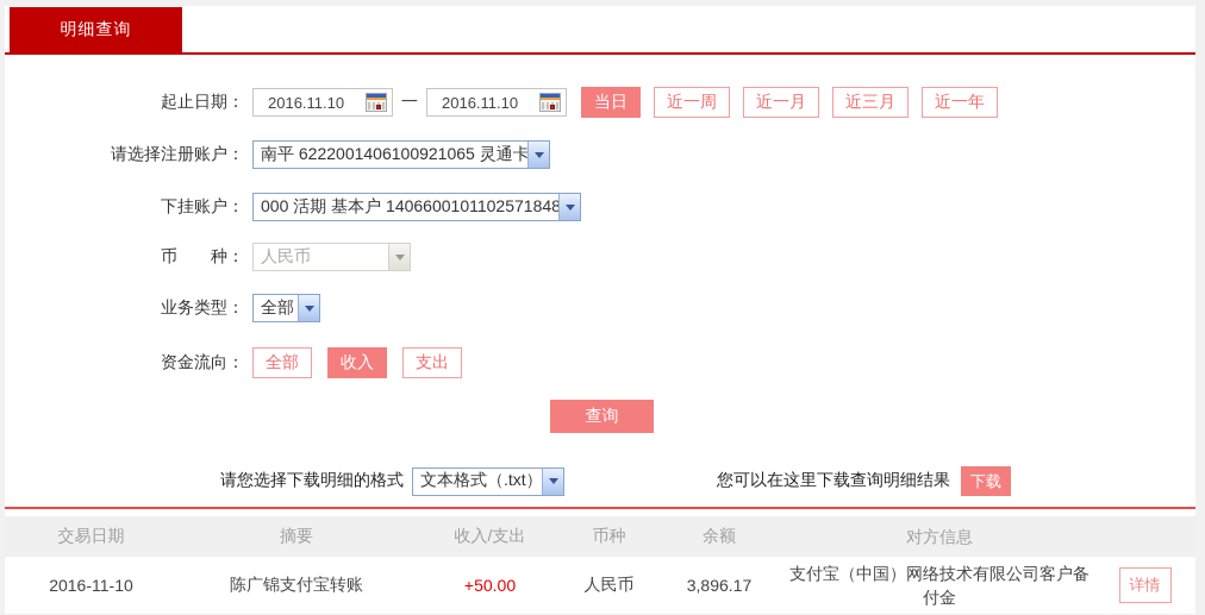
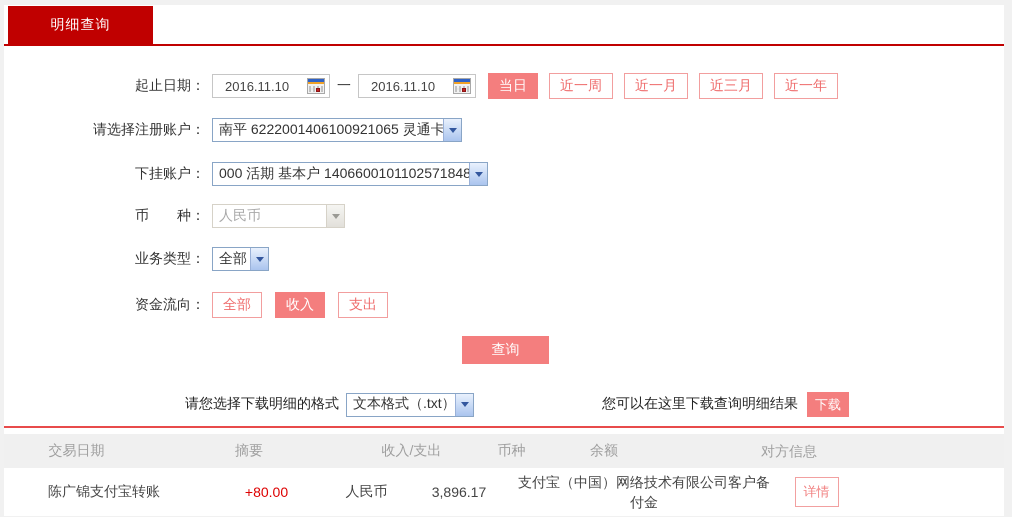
  明细查询
  起止日期：
  2016.11.10
  一
  2016.11.10
  当日
  近一周
  近一月
  近三月
  近一年
  请选择注册账户：
  南平 6222001406100921065 灵通卡
  下挂账户：
  000 活期 基本户 1406600101102571848
  币 种：
  人民币
  业务类型：
  全部
  资金流向：
  全部
  收入
  支出
  查询
  请您选择下载明细的格式
  文本格式（.txt）
  您可以在这里下载查询明细结果
  下载
  交易日期
  摘要
  收入/支出
  币种
  余额
  对方信息
- 2016-11-10
  陈广锦支付宝转账
- +50.00
+ +80.00
  人民币
  3,896.17
  支付宝（中国）网络技术有限公司客户备付金
  详情
